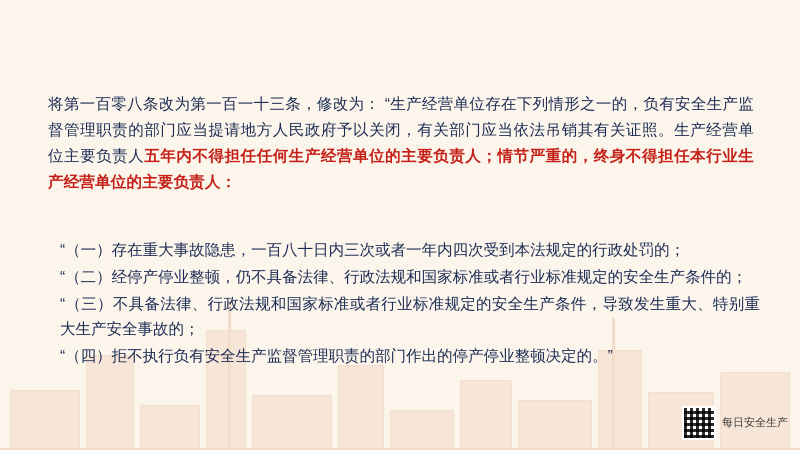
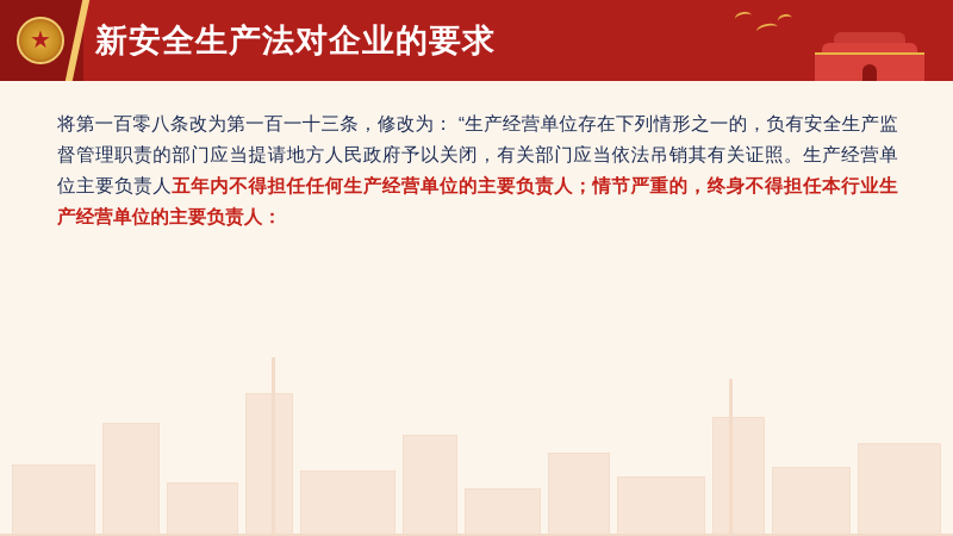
+ ★
+ 新安全生产法对企业的要求
  将第一百零八条改为第一百一十三条，修改为： “生产经营单位存在下列情形之一的，负有安全生产监督管理职责的部门应当提请地方人民政府予以关闭，有关部门应当依法吊销其有关证照。生产经营单位主要负责人五年内不得担任任何生产经营单位的主要负责人；情节严重的，终身不得担任本行业生产经营单位的主要负责人：
- “（一）存在重大事故隐患，一百八十日内三次或者一年内四次受到本法规定的行政处罚的；
- “（二）经停产停业整顿，仍不具备法律、行政法规和国家标准或者行业标准规定的安全生产条件的；
- “（三）不具备法律、行政法规和国家标准或者行业标准规定的安全生产条件，导致发生重大、特别重大生产安全事故的；
- “（四）拒不执行负有安全生产监督管理职责的部门作出的停产停业整顿决定的。”
- 每日安全生产
